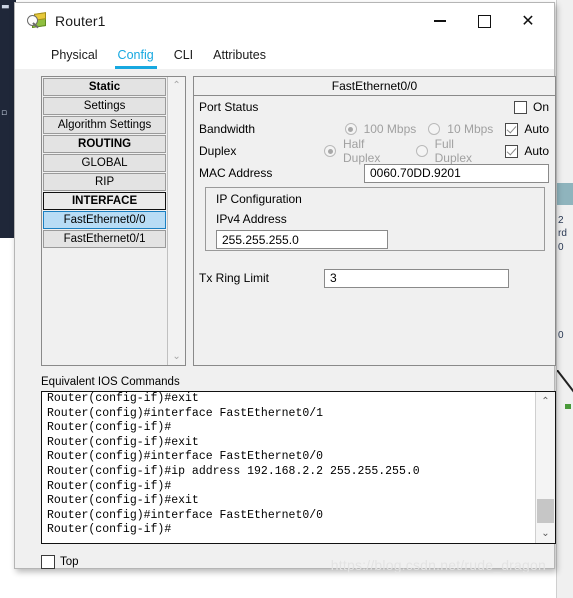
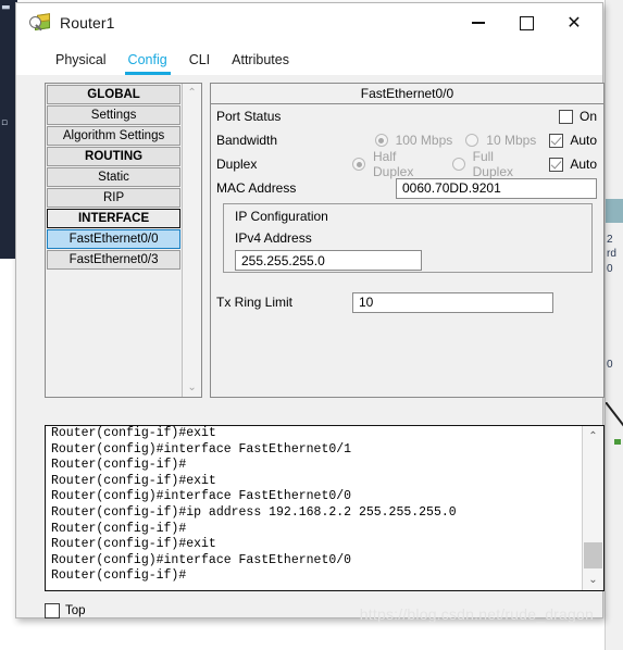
  ▬
  ▫
  2
  rd
  0
  0
  Router1
  ✕
  Physical
  Config
  CLI
  Attributes
- Static
+ GLOBAL
  Settings
  Algorithm Settings
  ROUTING
- GLOBAL
+ Static
  RIP
  INTERFACE
  FastEthernet0/0
- FastEthernet0/1
+ FastEthernet0/3
  ⌃
  ⌄
  FastEthernet0/0
  Port Status
  On
  Bandwidth
  100 Mbps
  10 Mbps
  Auto
  Duplex
  Half Duplex
  Full Duplex
  Auto
  MAC Address
  0060.70DD.9201
  IP Configuration
  IPv4 Address
  255.255.255.0
  Tx Ring Limit
- 3
+ 10
- Equivalent IOS Commands
  Router(config-if)#exit
  Router(config)#interface FastEthernet0/1
  Router(config-if)#
  Router(config-if)#exit
  Router(config)#interface FastEthernet0/0
  Router(config-if)#ip address 192.168.2.2 255.255.255.0
  Router(config-if)#
  Router(config-if)#exit
  Router(config)#interface FastEthernet0/0
  Router(config-if)#
  ⌃
  ⌄
  Top
  https://blog.csdn.net/rude_dragon
